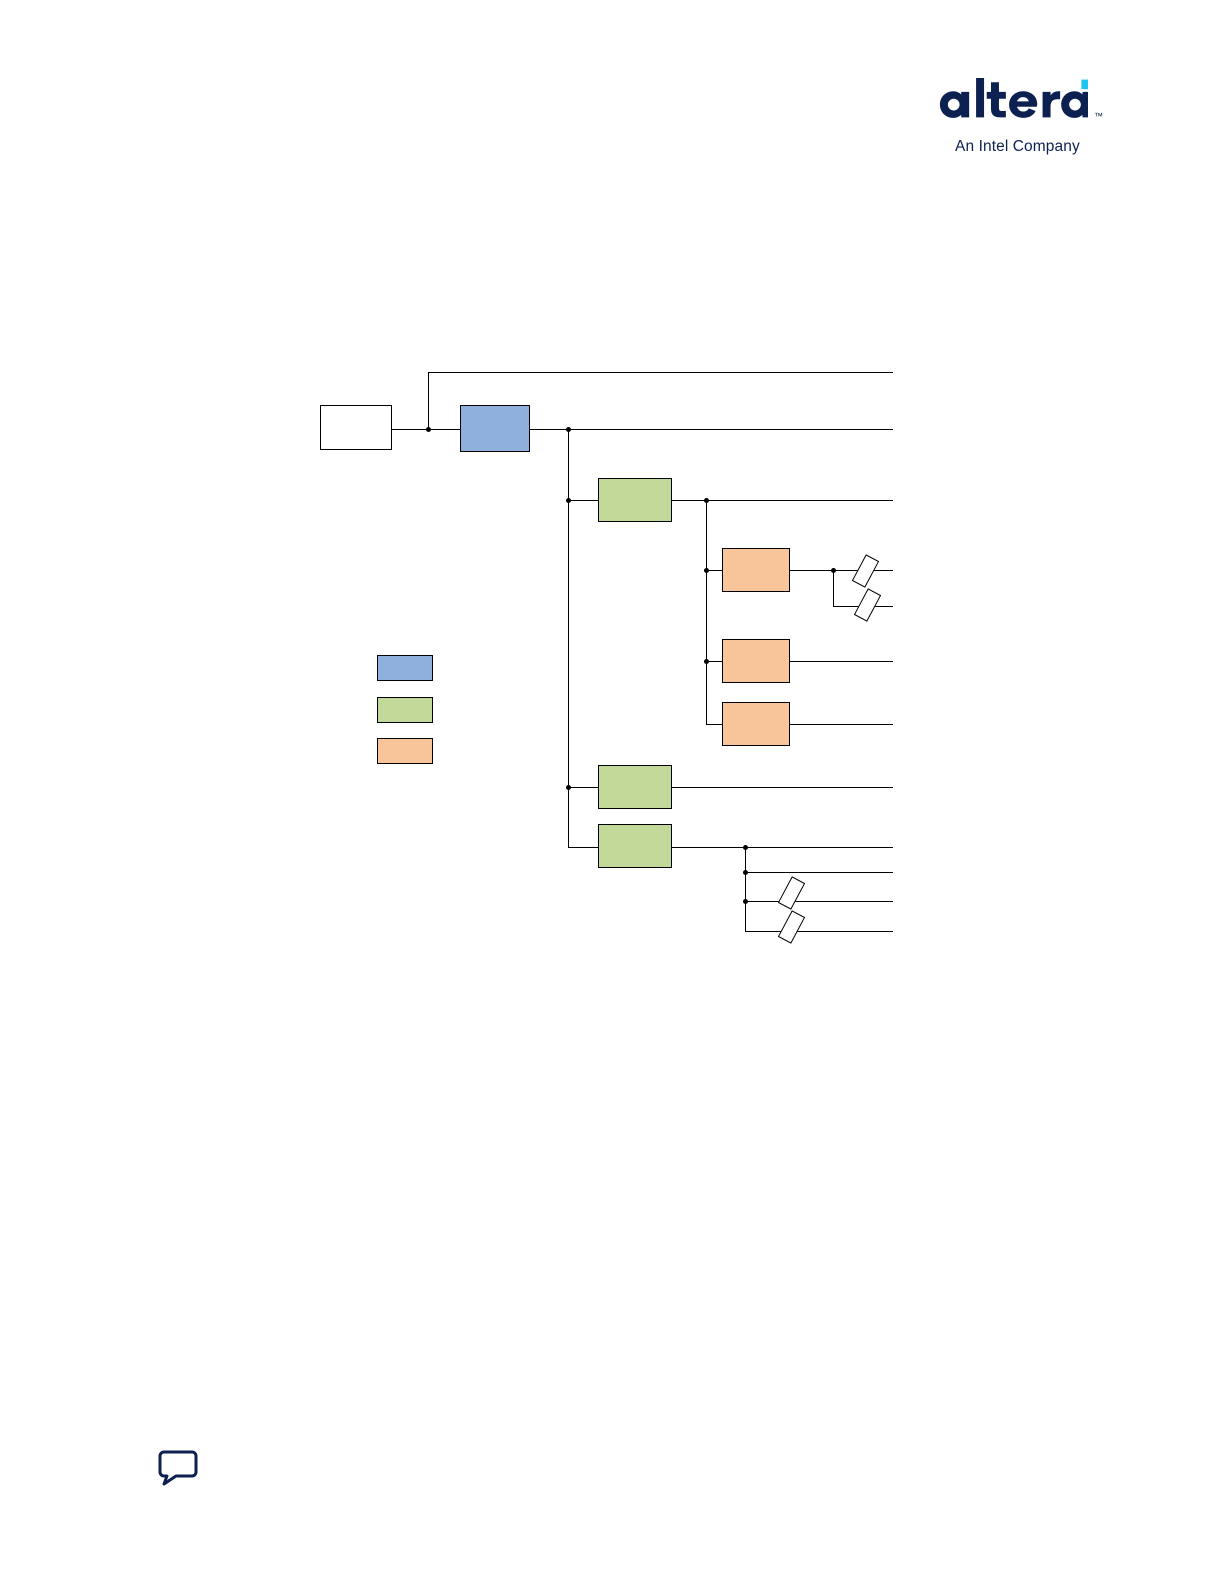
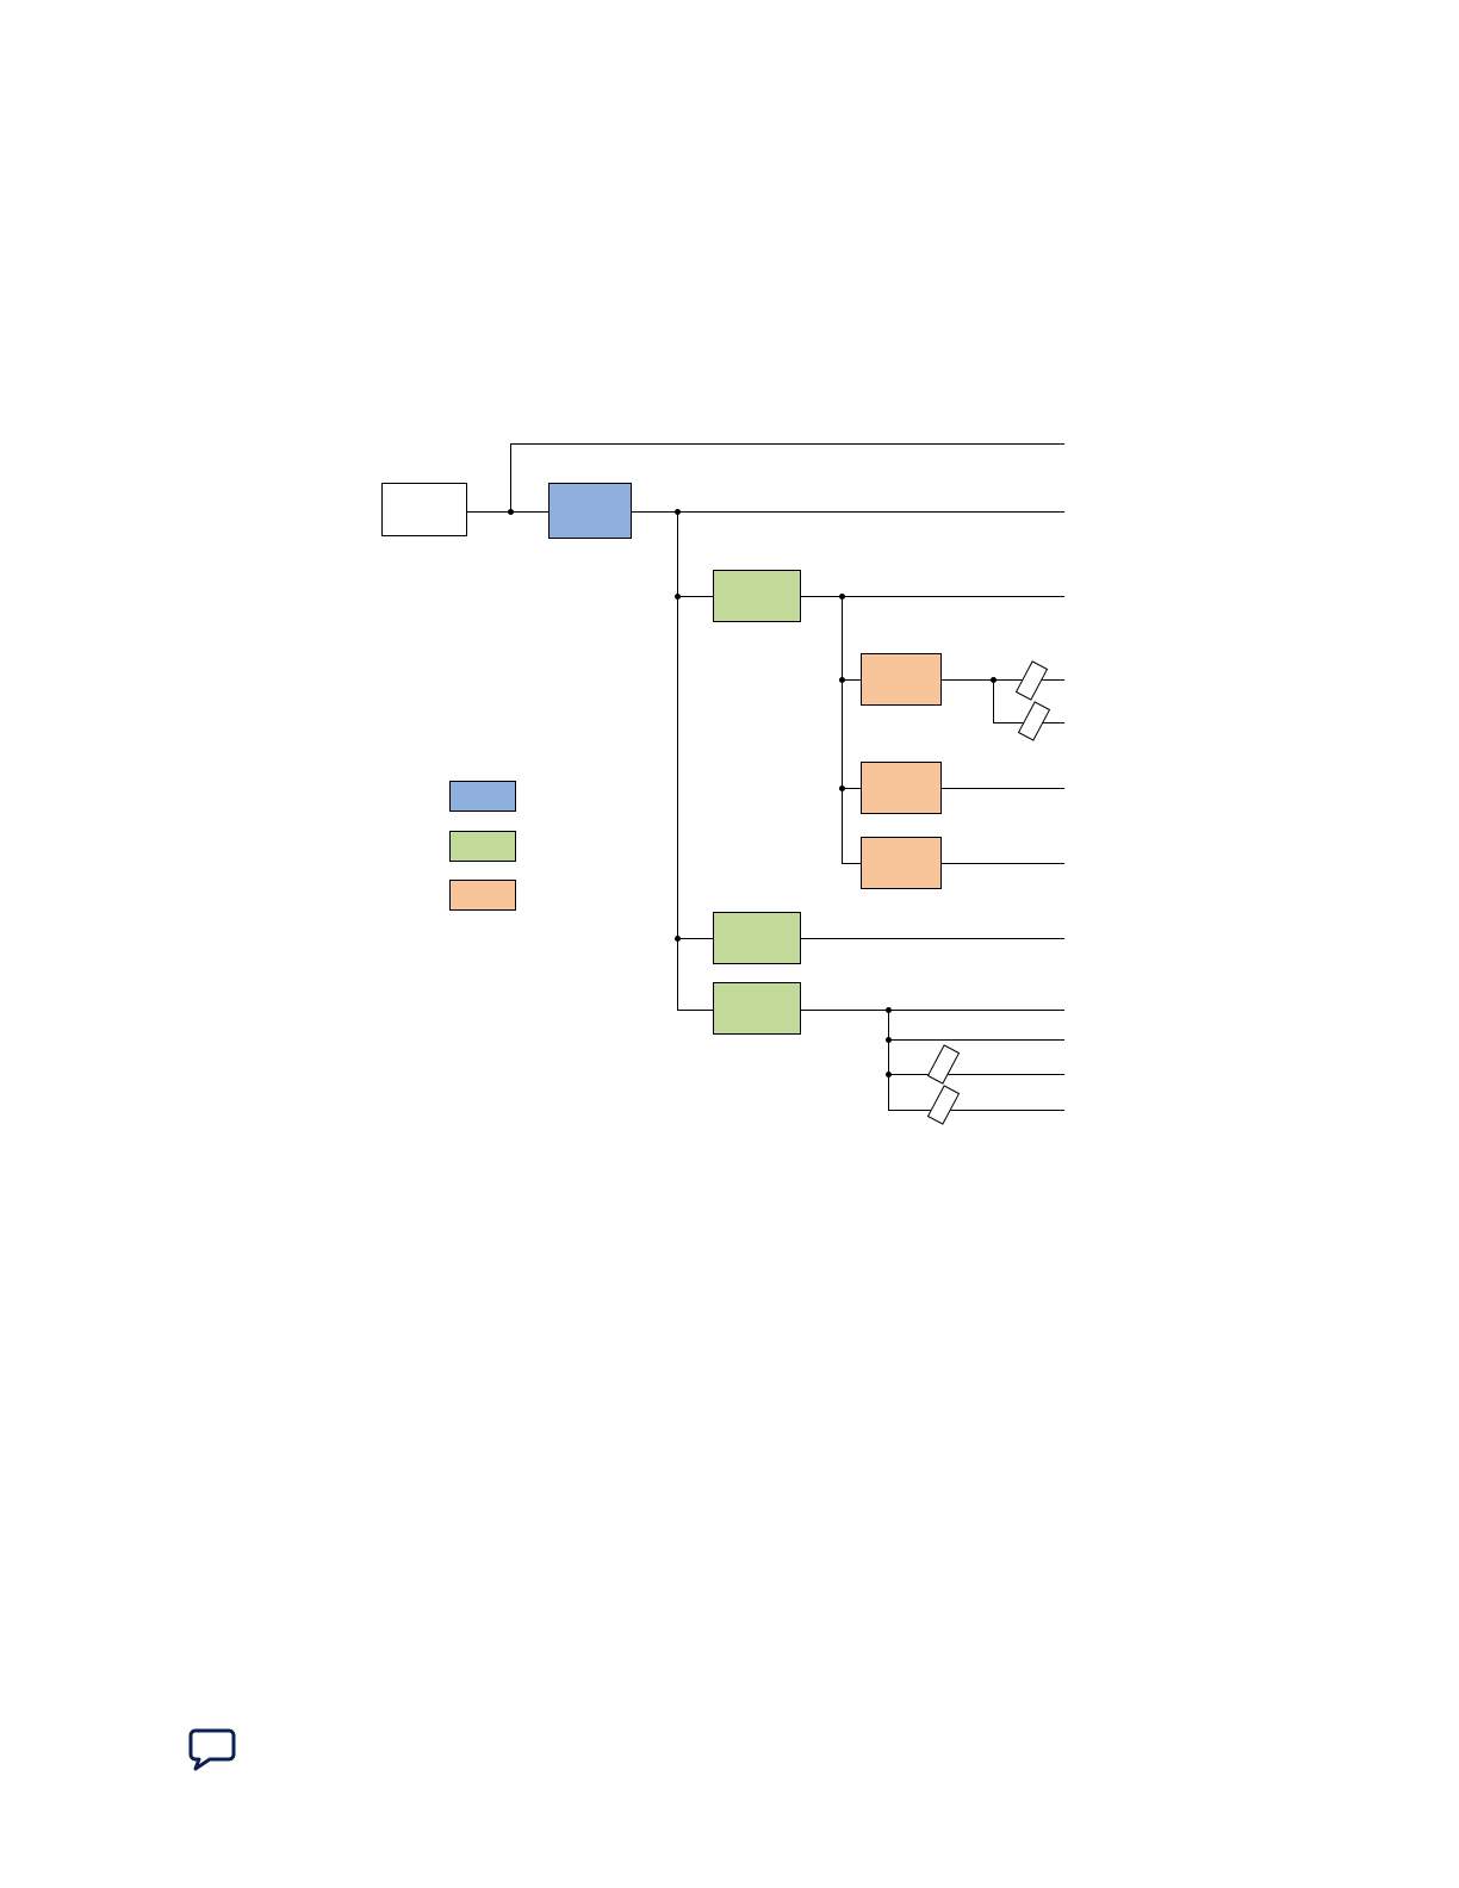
- ™
- An Intel Company
